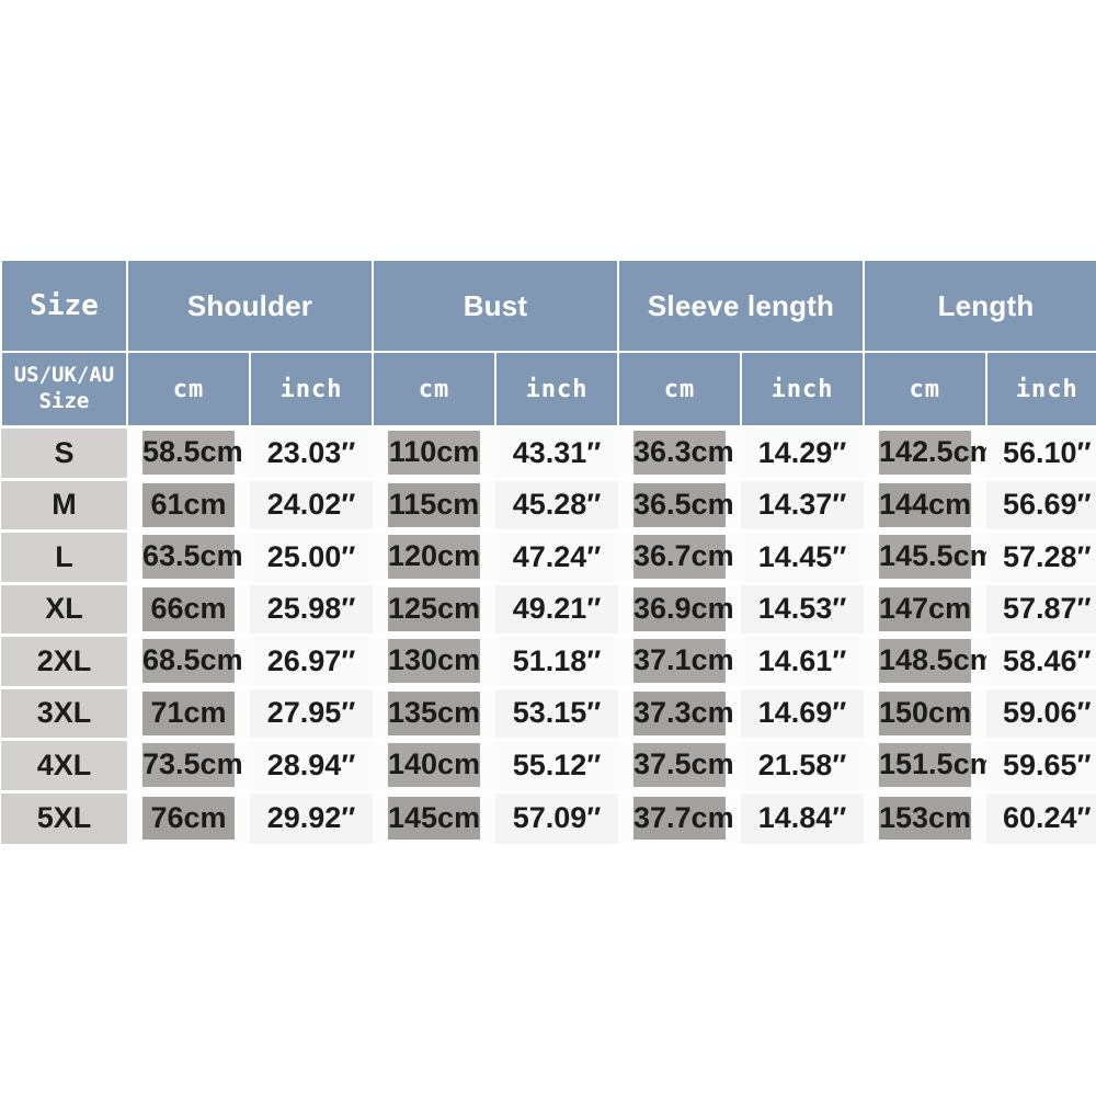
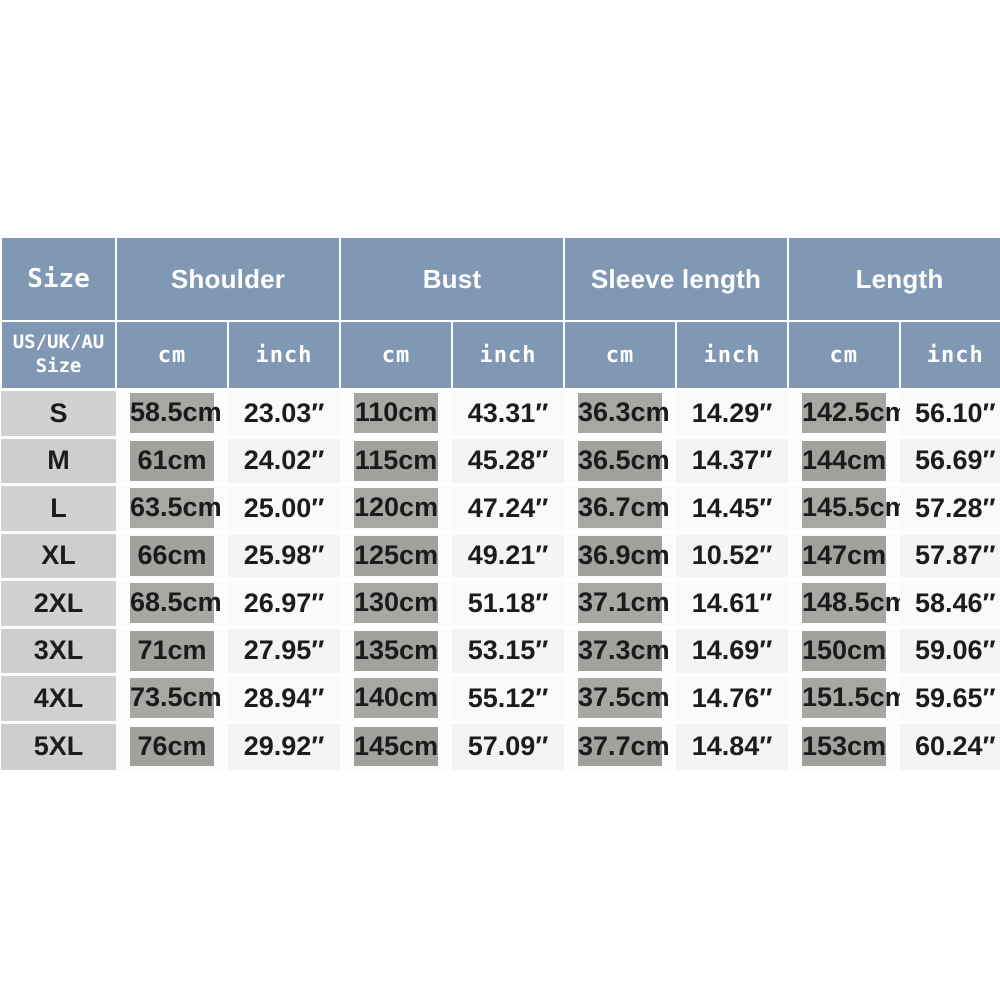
  Size	Shoulder	Bust	Sleeve length	Length
  US/UK/AU Size	cm	inch	cm	inch	cm	inch	cm	inch
  S	58.5cm	23.03″	110cm	43.31″	36.3cm	14.29″	142.5cm	56.10″
  M	61cm	24.02″	115cm	45.28″	36.5cm	14.37″	144cm	56.69″
  L	63.5cm	25.00″	120cm	47.24″	36.7cm	14.45″	145.5cm	57.28″
- XL	66cm	25.98″	125cm	49.21″	36.9cm	14.53″	147cm	57.87″
+ XL	66cm	25.98″	125cm	49.21″	36.9cm	10.52″	147cm	57.87″
  2XL	68.5cm	26.97″	130cm	51.18″	37.1cm	14.61″	148.5cm	58.46″
  3XL	71cm	27.95″	135cm	53.15″	37.3cm	14.69″	150cm	59.06″
- 4XL	73.5cm	28.94″	140cm	55.12″	37.5cm	21.58″	151.5cm	59.65″
+ 4XL	73.5cm	28.94″	140cm	55.12″	37.5cm	14.76″	151.5cm	59.65″
  5XL	76cm	29.92″	145cm	57.09″	37.7cm	14.84″	153cm	60.24″
